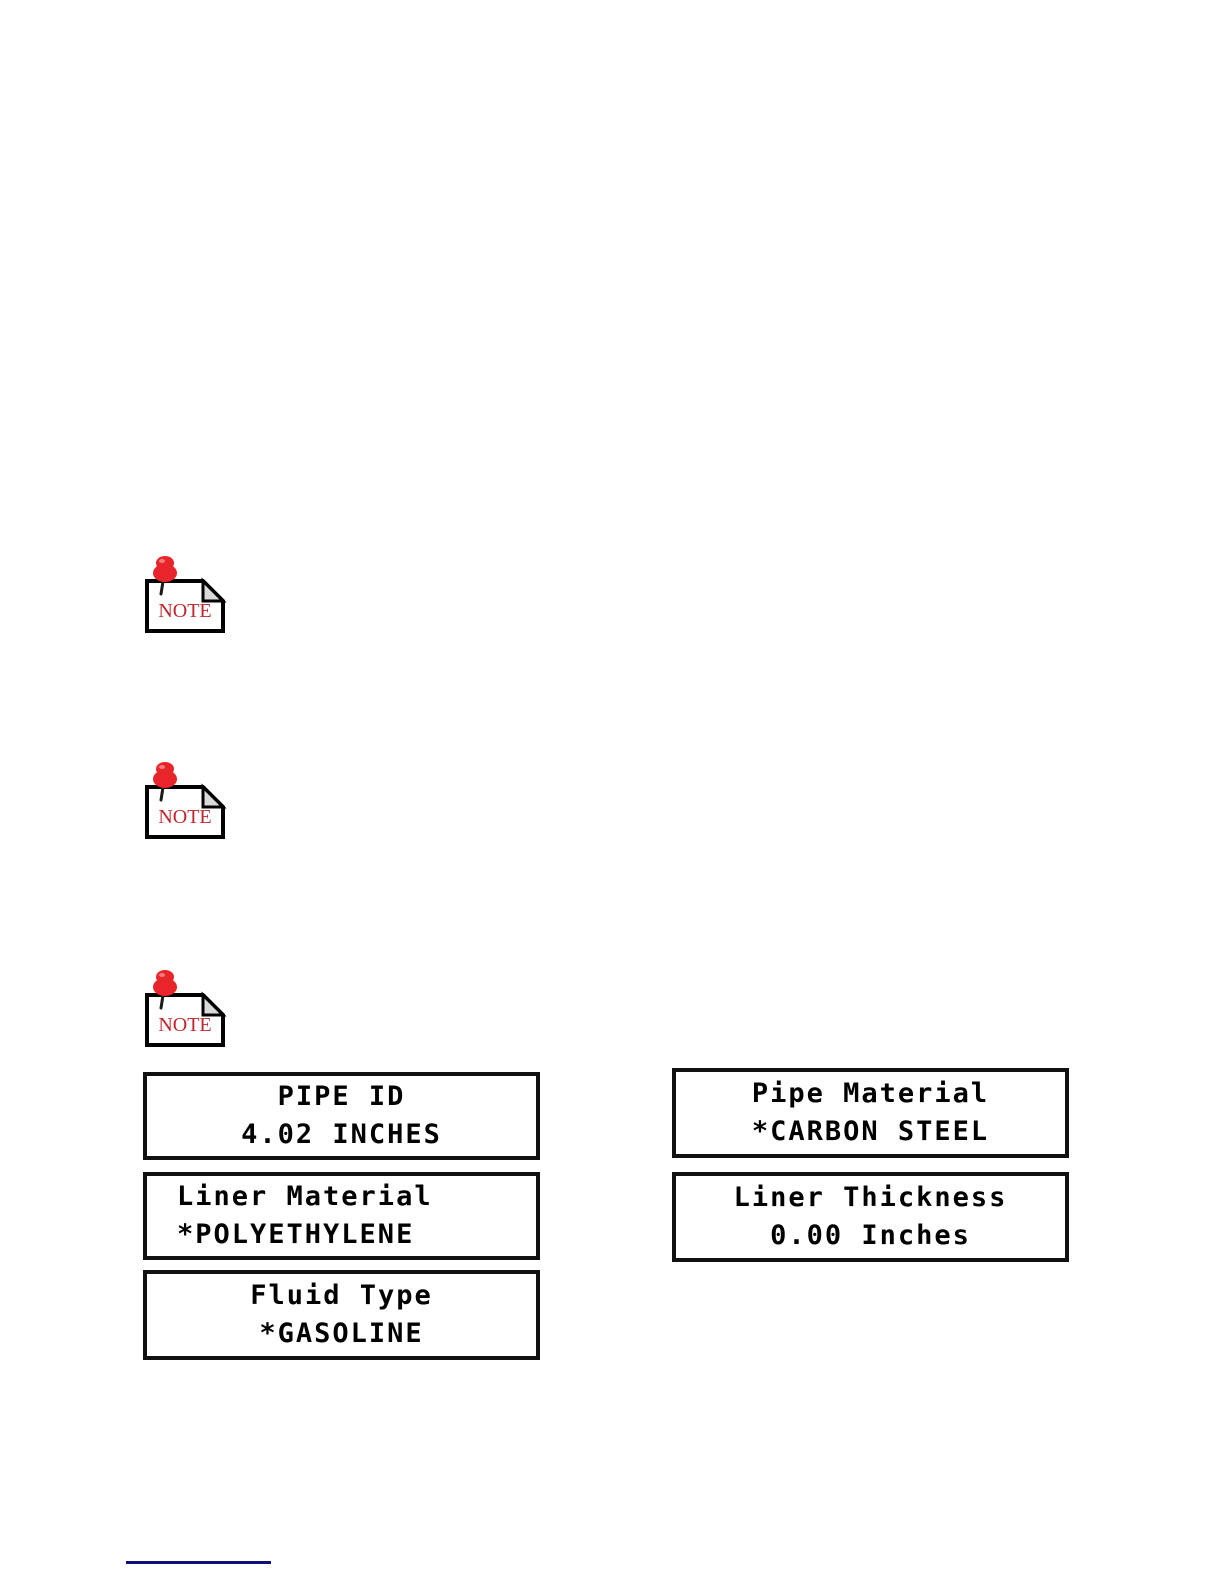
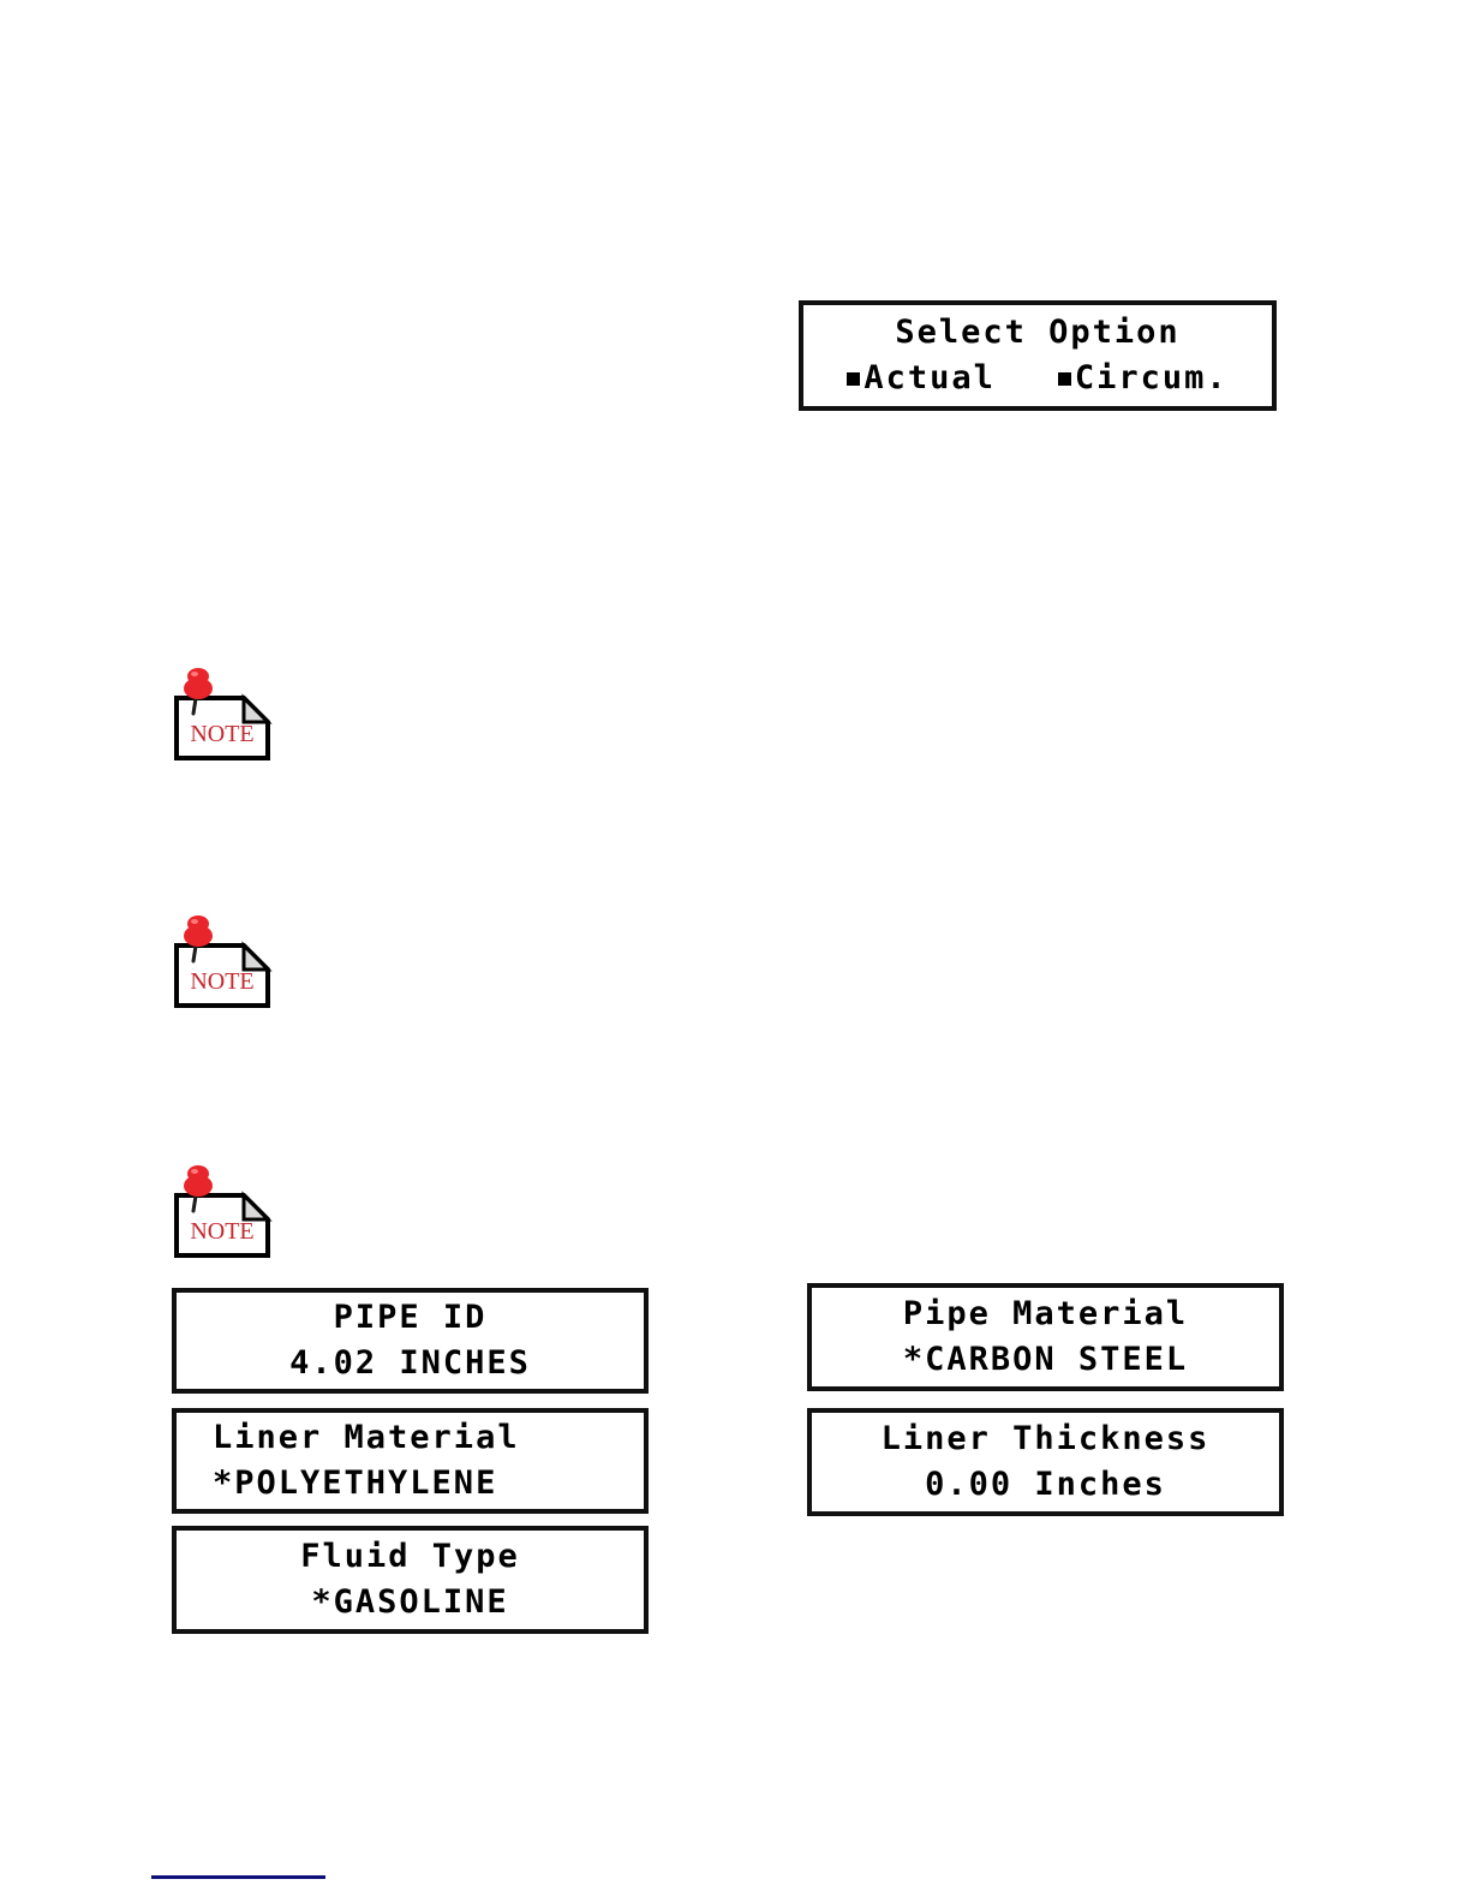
+ Select Option
+ Actual
+ Circum.
  NOTE
  NOTE
  NOTE
  PIPE ID
  4.02 INCHES
  Liner Material
  *POLYETHYLENE
  Fluid Type
  *GASOLINE
  Pipe Material
  *CARBON STEEL
  Liner Thickness
  0.00 Inches
